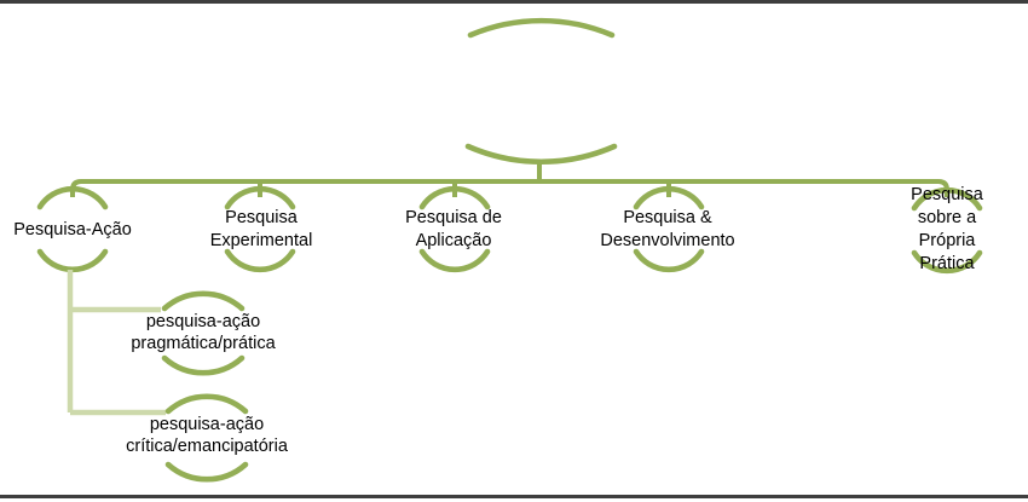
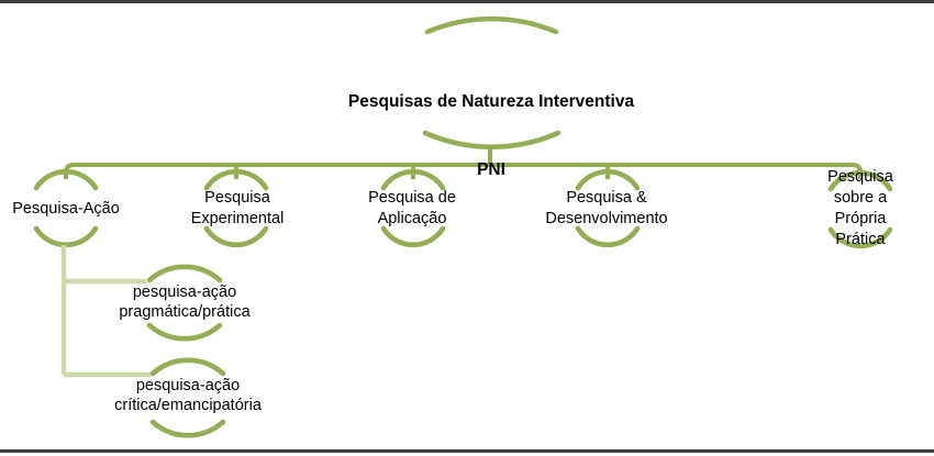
+ Pesquisas de Natureza Interventiva
+ PNI
  Pesquisa-Ação
  Pesquisa
  Experimental
  Pesquisa de
  Aplicação
  Pesquisa &
  Desenvolvimento
  Pesquisa sobre a
  Própria Prática
  pesquisa-ação
  pragmática/prática
  pesquisa-ação
  crítica/emancipatória
